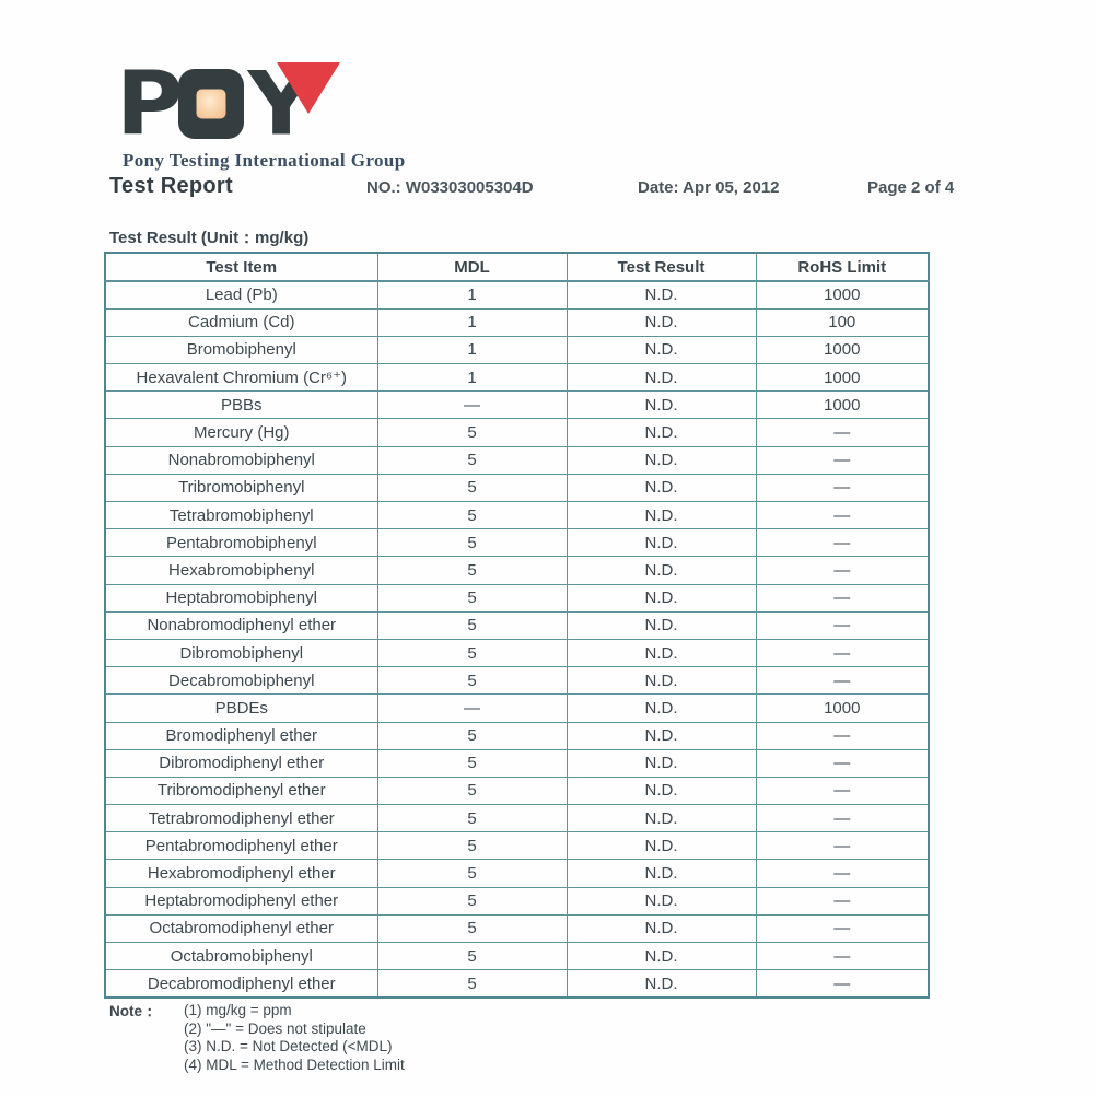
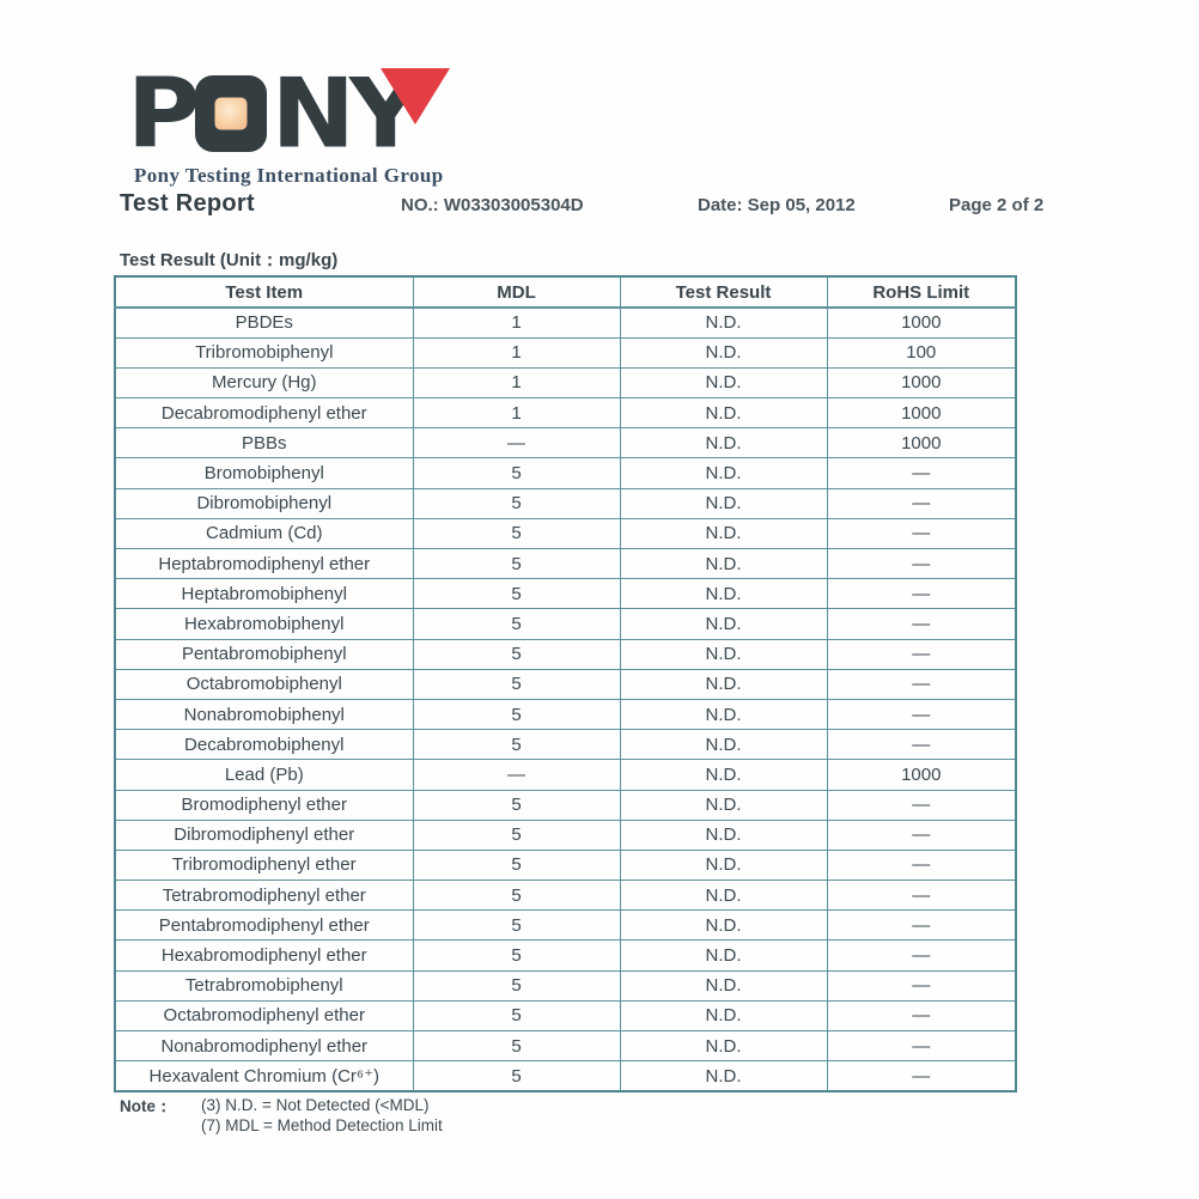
  P
+ N
  Y
  Pony Testing International Group
  Test Report
  NO.: W03303005304D
- Date: Apr 05, 2012
+ Date: Sep 05, 2012
- Page 2 of 4
+ Page 2 of 2
  Test Result (Unit：mg/kg)
  Test Item	MDL	Test Result	RoHS Limit
- Lead (Pb)	1	N.D.	1000
+ PBDEs	1	N.D.	1000
- Cadmium (Cd)	1	N.D.	100
+ Tribromobiphenyl	1	N.D.	100
- Bromobiphenyl	1	N.D.	1000
+ Mercury (Hg)	1	N.D.	1000
- Hexavalent Chromium (Cr⁶⁺)	1	N.D.	1000
+ Decabromodiphenyl ether	1	N.D.	1000
  PBBs	—	N.D.	1000
- Mercury (Hg)	5	N.D.	—
+ Bromobiphenyl	5	N.D.	—
- Nonabromobiphenyl	5	N.D.	—
+ Dibromobiphenyl	5	N.D.	—
- Tribromobiphenyl	5	N.D.	—
+ Cadmium (Cd)	5	N.D.	—
- Tetrabromobiphenyl	5	N.D.	—
+ Heptabromodiphenyl ether	5	N.D.	—
- Pentabromobiphenyl	5	N.D.	—
+ Heptabromobiphenyl	5	N.D.	—
  Hexabromobiphenyl	5	N.D.	—
- Heptabromobiphenyl	5	N.D.	—
+ Pentabromobiphenyl	5	N.D.	—
- Nonabromodiphenyl ether	5	N.D.	—
+ Octabromobiphenyl	5	N.D.	—
- Dibromobiphenyl	5	N.D.	—
+ Nonabromobiphenyl	5	N.D.	—
  Decabromobiphenyl	5	N.D.	—
- PBDEs	—	N.D.	1000
+ Lead (Pb)	—	N.D.	1000
  Bromodiphenyl ether	5	N.D.	—
  Dibromodiphenyl ether	5	N.D.	—
  Tribromodiphenyl ether	5	N.D.	—
  Tetrabromodiphenyl ether	5	N.D.	—
  Pentabromodiphenyl ether	5	N.D.	—
  Hexabromodiphenyl ether	5	N.D.	—
- Heptabromodiphenyl ether	5	N.D.	—
+ Tetrabromobiphenyl	5	N.D.	—
  Octabromodiphenyl ether	5	N.D.	—
- Octabromobiphenyl	5	N.D.	—
+ Nonabromodiphenyl ether	5	N.D.	—
- Decabromodiphenyl ether	5	N.D.	—
+ Hexavalent Chromium (Cr⁶⁺)	5	N.D.	—
  Note：
- (1) mg/kg = ppm
- (2) "—" = Does not stipulate
  (3) N.D. = Not Detected (<MDL)
- (4) MDL = Method Detection Limit
+ (7) MDL = Method Detection Limit
